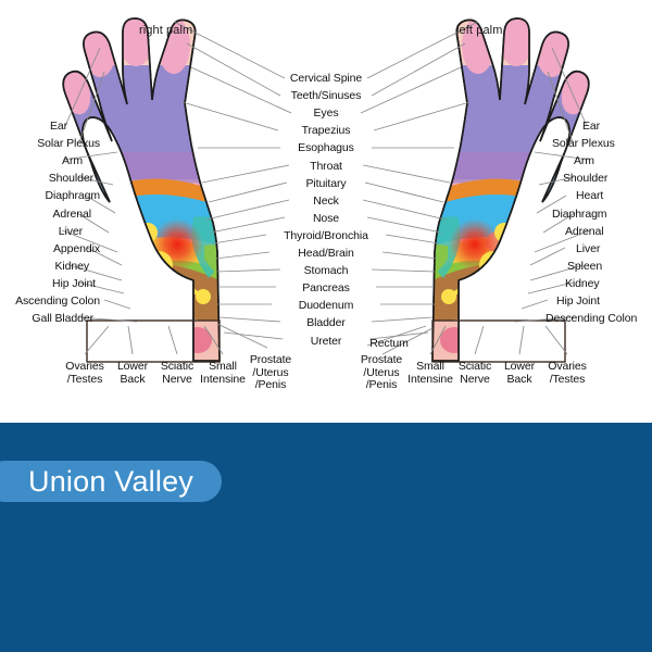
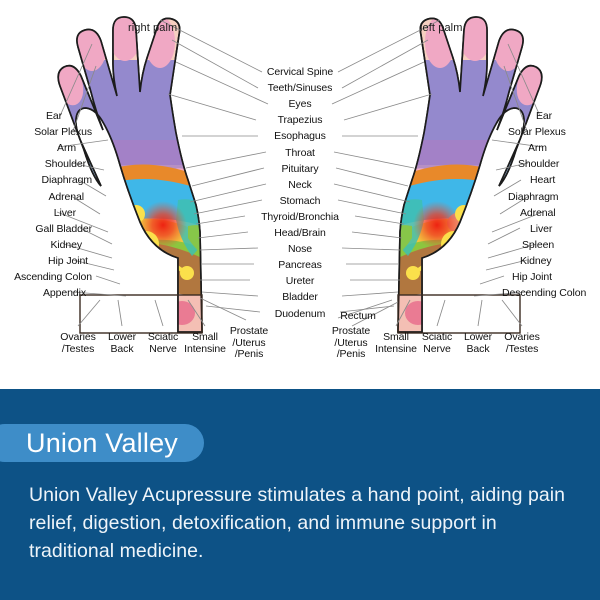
  right palm
  left palm
  Ear
  Solar Plexus
  Arm
  Shoulder
  Diaphragm
  Adrenal
  Liver
- Appendix
+ Gall Bladder
  Kidney
  Hip Joint
  Ascending Colon
- Gall Bladder
+ Appendix
  Cervical Spine
  Teeth/Sinuses
  Eyes
  Trapezius
  Esophagus
  Throat
  Pituitary
  Neck
- Nose
+ Stomach
  Thyroid/Bronchia
  Head/Brain
- Stomach
+ Nose
  Pancreas
- Duodenum
+ Ureter
  Bladder
- Ureter
+ Duodenum
  Ear
  Solar Plexus
  Arm
  Shoulder
  Heart
  Diaphragm
  Adrenal
  Liver
  Spleen
  Kidney
  Hip Joint
  Descending Colon
  Ovaries
  /Testes
  Lower
  Back
  Sciatic
  Nerve
  Small
  Intensine
  Prostate
  /Uterus
  /Penis
  Rectum
  Prostate
  /Uterus
  /Penis
  Small
  Intensine
  Sciatic
  Nerve
  Lower
  Back
  Ovaries
  /Testes
  Union Valley
+ Union Valley Acupressure stimulates a hand point, aiding pain relief, digestion, detoxification, and immune support in traditional medicine.
